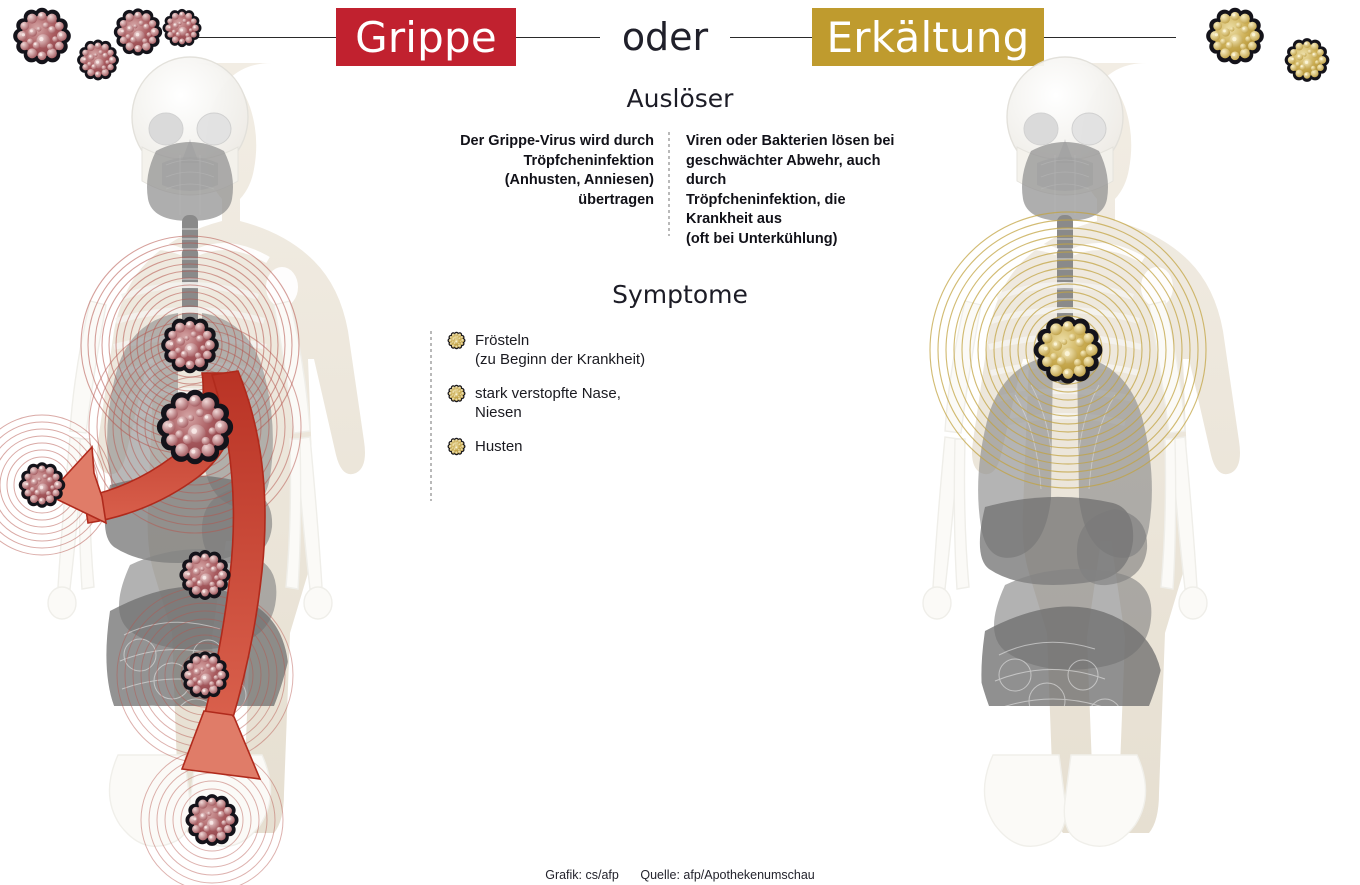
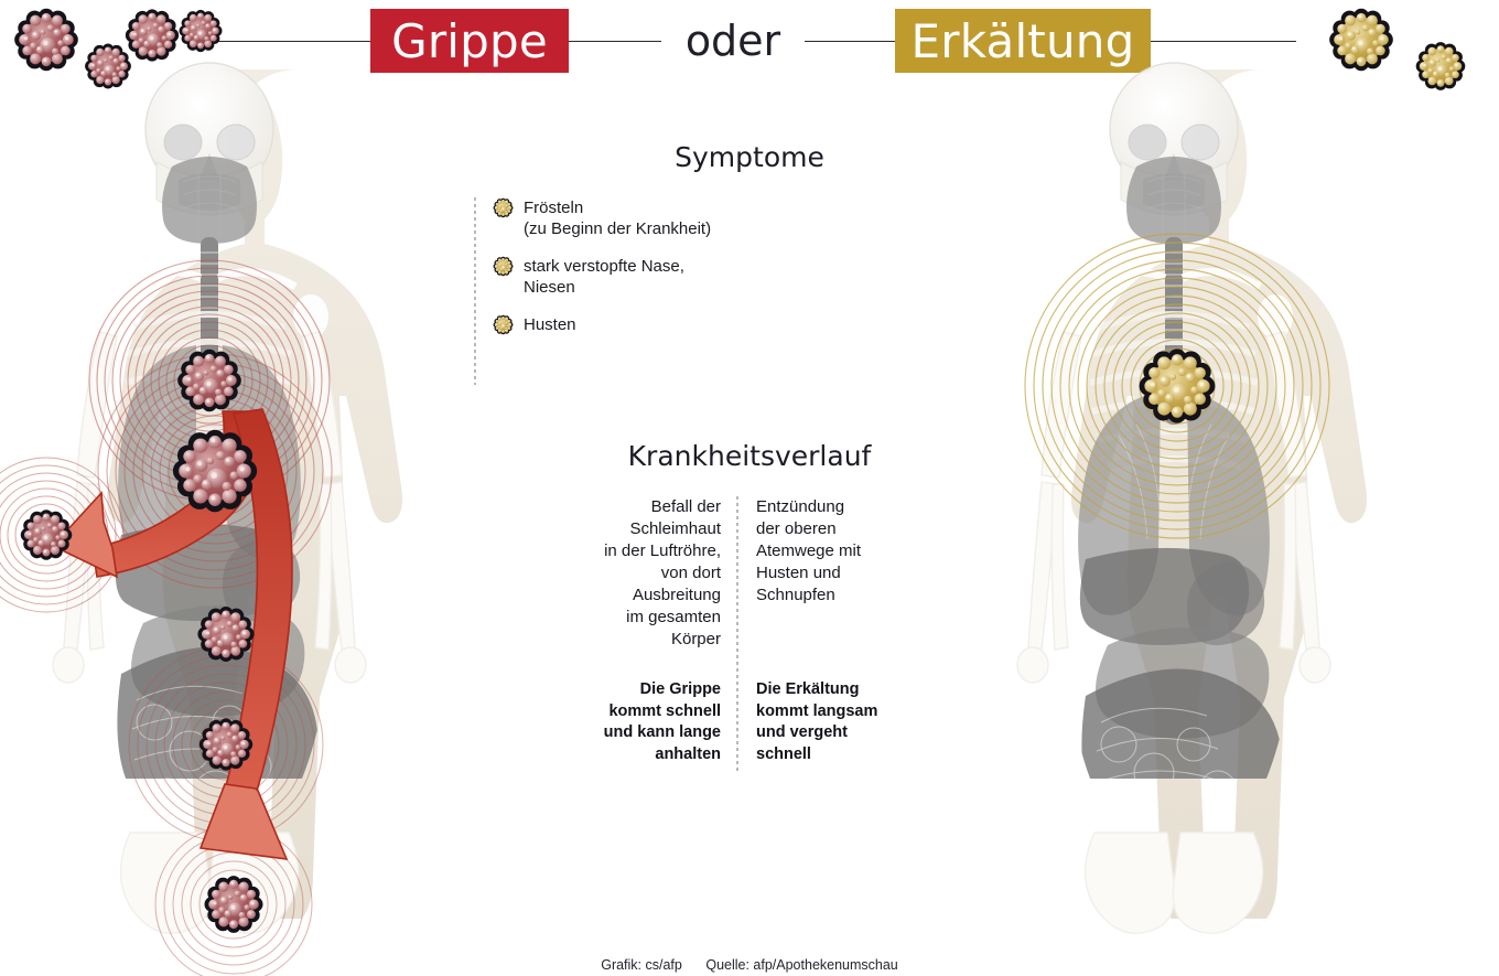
  Grippe
  oder
  Erkältung
- Auslöser
- Der Grippe-Virus wird durch
- Tröpfcheninfektion
- (Anhusten, Anniesen)
- übertragen
- Viren oder Bakterien lösen bei
- geschwächter Abwehr, auch durch
- Tröpfcheninfektion, die Krankheit aus
- (oft bei Unterkühlung)
  Symptome
  Frösteln
  (zu Beginn der Krankheit)
  stark verstopfte Nase,
  Niesen
  Husten
+ Krankheitsverlauf
+ Befall der
+ Schleimhaut
+ in der Luftröhre,
+ von dort
+ Ausbreitung
+ im gesamten
+ Körper
+ Die Grippe
+ kommt schnell
+ und kann lange
+ anhalten
+ Entzündung
+ der oberen
+ Atemwege mit
+ Husten und
+ Schnupfen
+ Die Erkältung
+ kommt langsam
+ und vergeht
+ schnell
  Grafik: cs/afp Quelle: afp/Apothekenumschau
